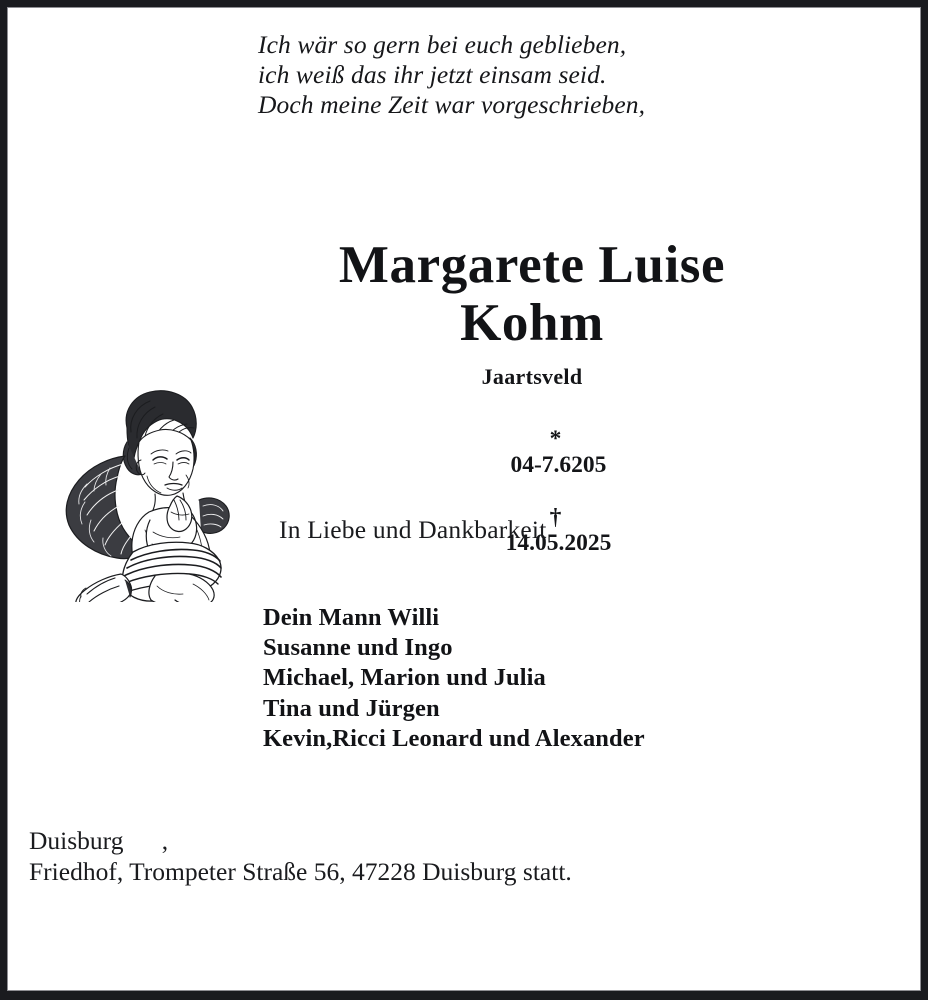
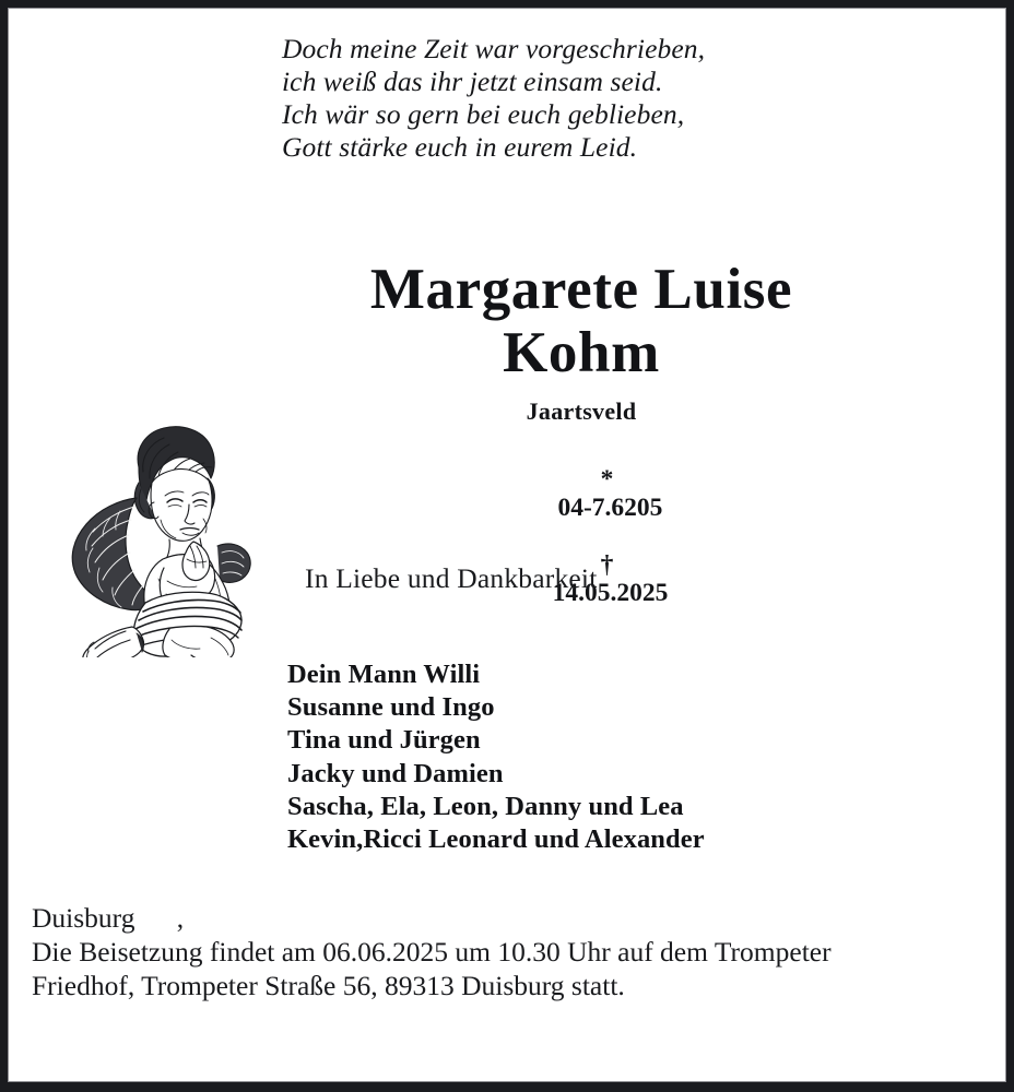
- Ich wär so gern bei euch geblieben,
+ Doch meine Zeit war vorgeschrieben,
  ich weiß das ihr jetzt einsam seid.
- Doch meine Zeit war vorgeschrieben,
+ Ich wär so gern bei euch geblieben,
+ Gott stärke euch in eurem Leid.
  Margarete Luise
  Kohm
  Jaartsveld
  * 04-7.6205 † 14.05.2025
  In Liebe und Dankbarkeit
  Dein Mann Willi
  Susanne und Ingo
- Michael, Marion und Julia
  Tina und Jürgen
+ Jacky und Damien
+ Sascha, Ela, Leon, Danny und Lea
  Kevin,Ricci Leonard und Alexander
  Duisburg ,
+ Die Beisetzung findet am 06.06.2025 um 10.30 Uhr auf dem Trompeter
- Friedhof, Trompeter Straße 56, 47228 Duisburg statt.
+ Friedhof, Trompeter Straße 56, 89313 Duisburg statt.
